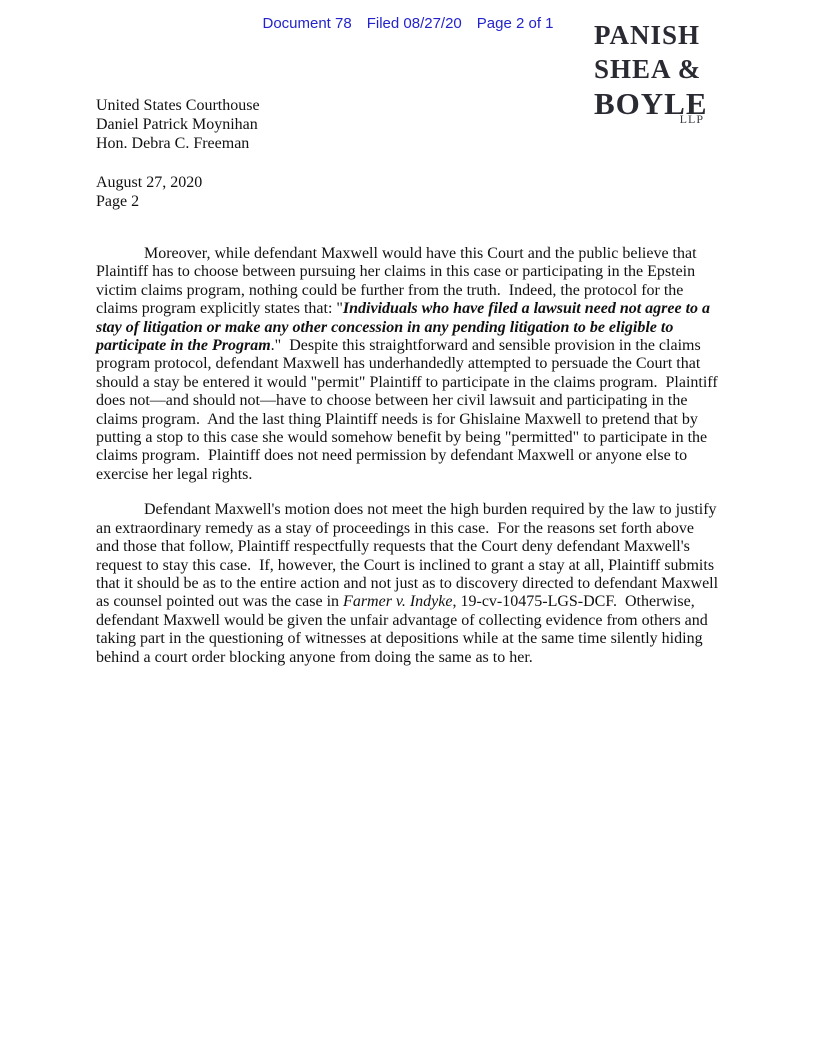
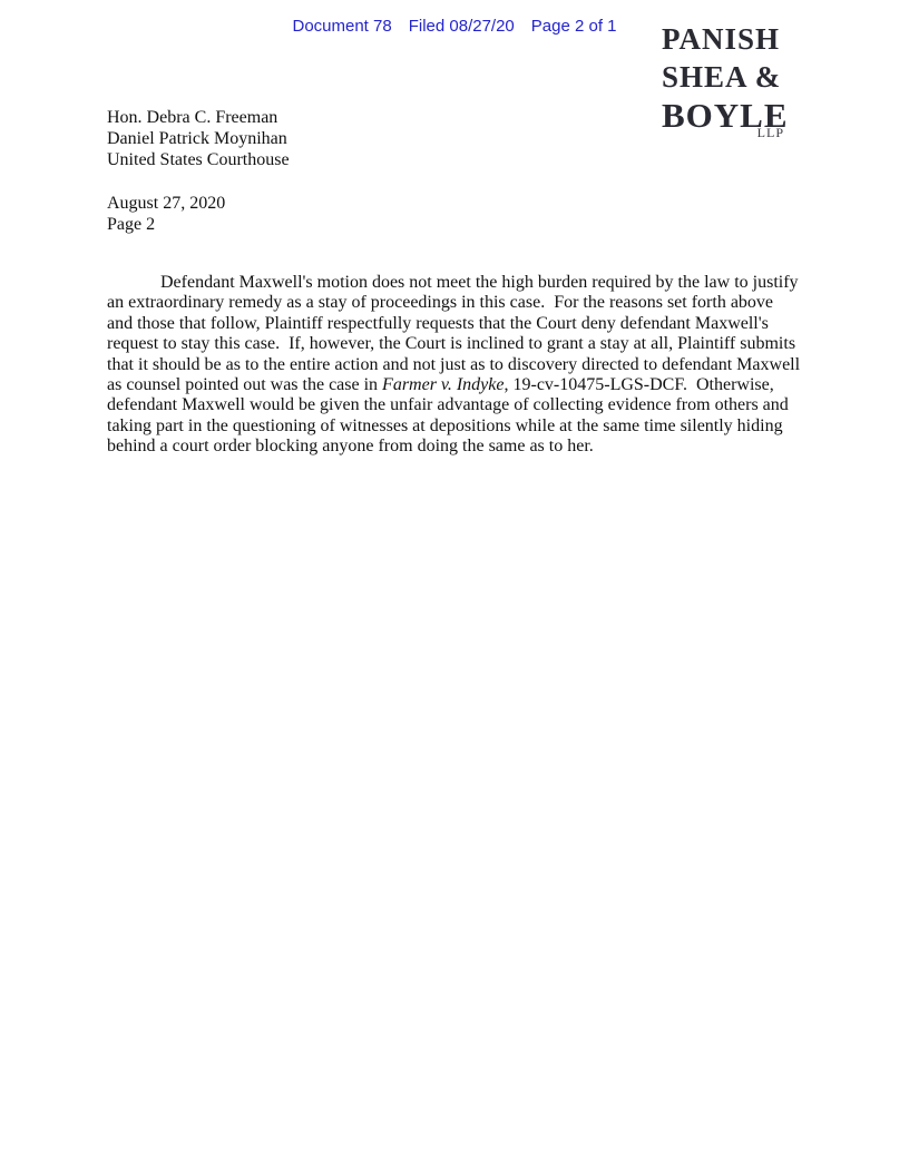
  Document 78
  Filed 08/27/20
  Page 2 of 1
  PANISH
  SHEA &
  BOYLE
  LLP
- United States Courthouse
+ Hon. Debra C. Freeman
  Daniel Patrick Moynihan
- Hon. Debra C. Freeman
+ United States Courthouse
  August 27, 2020
  Page 2
- Moreover, while defendant Maxwell would have this Court and the public believe that Plaintiff has to choose between pursuing her claims in this case or participating in the Epstein victim claims program, nothing could be further from the truth. Indeed, the protocol for the claims program explicitly states that: "Individuals who have filed a lawsuit need not agree to a stay of litigation or make any other concession in any pending litigation to be eligible to participate in the Program." Despite this straightforward and sensible provision in the claims program protocol, defendant Maxwell has underhandedly attempted to persuade the Court that should a stay be entered it would "permit" Plaintiff to participate in the claims program. Plaintiff does not—and should not—have to choose between her civil lawsuit and participating in the claims program. And the last thing Plaintiff needs is for Ghislaine Maxwell to pretend that by putting a stop to this case she would somehow benefit by being "permitted" to participate in the claims program. Plaintiff does not need permission by defendant Maxwell or anyone else to exercise her legal rights.
  Defendant Maxwell's motion does not meet the high burden required by the law to justify an extraordinary remedy as a stay of proceedings in this case. For the reasons set forth above and those that follow, Plaintiff respectfully requests that the Court deny defendant Maxwell's request to stay this case. If, however, the Court is inclined to grant a stay at all, Plaintiff submits that it should be as to the entire action and not just as to discovery directed to defendant Maxwell as counsel pointed out was the case in Farmer v. Indyke, 19-cv-10475-LGS-DCF. Otherwise, defendant Maxwell would be given the unfair advantage of collecting evidence from others and taking part in the questioning of witnesses at depositions while at the same time silently hiding behind a court order blocking anyone from doing the same as to her.
